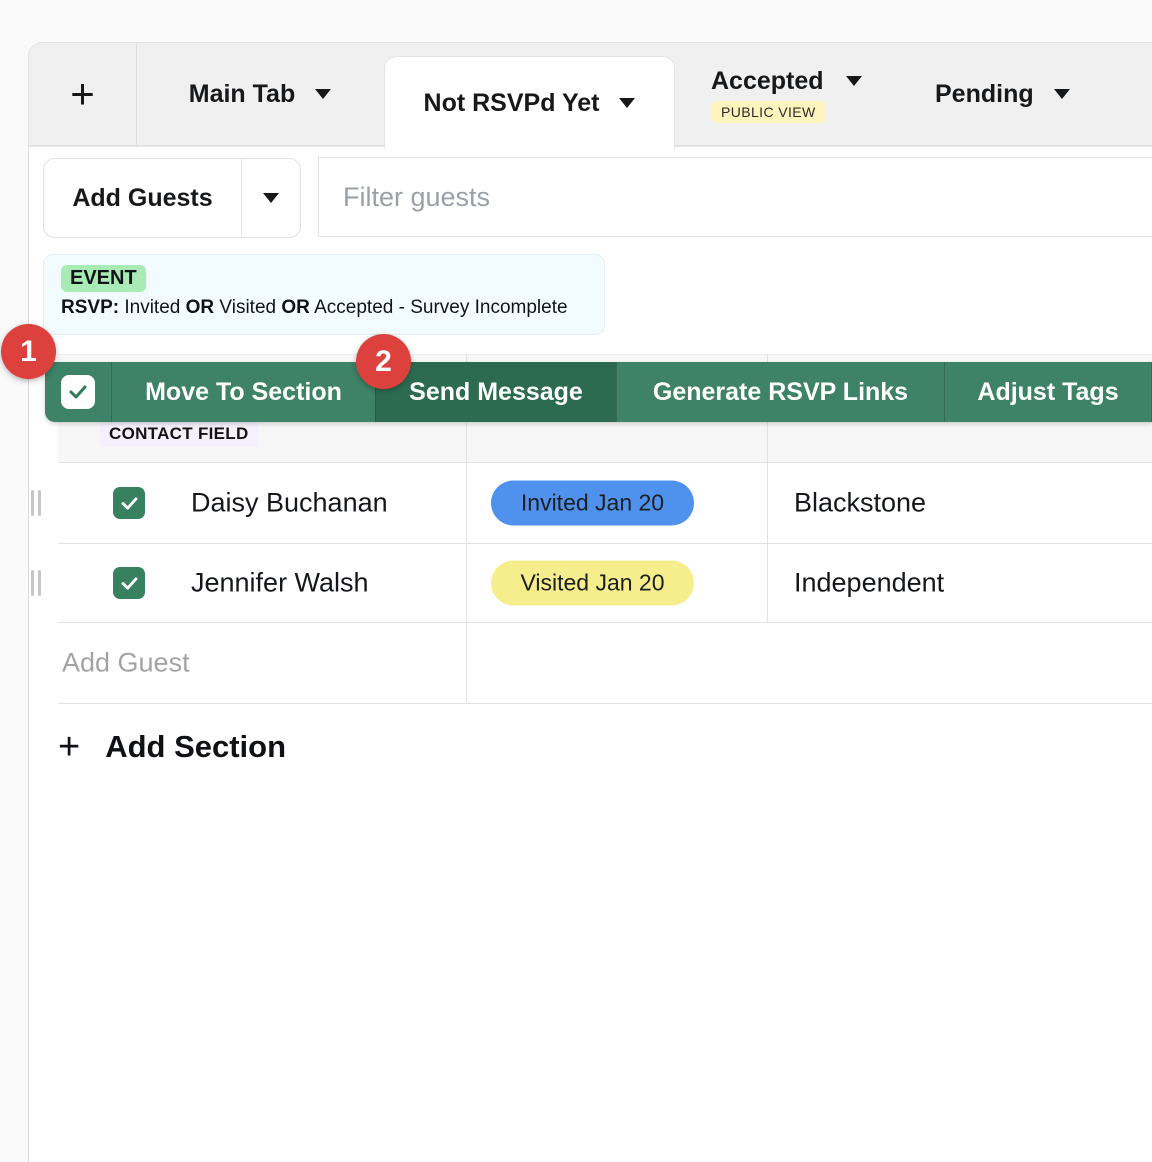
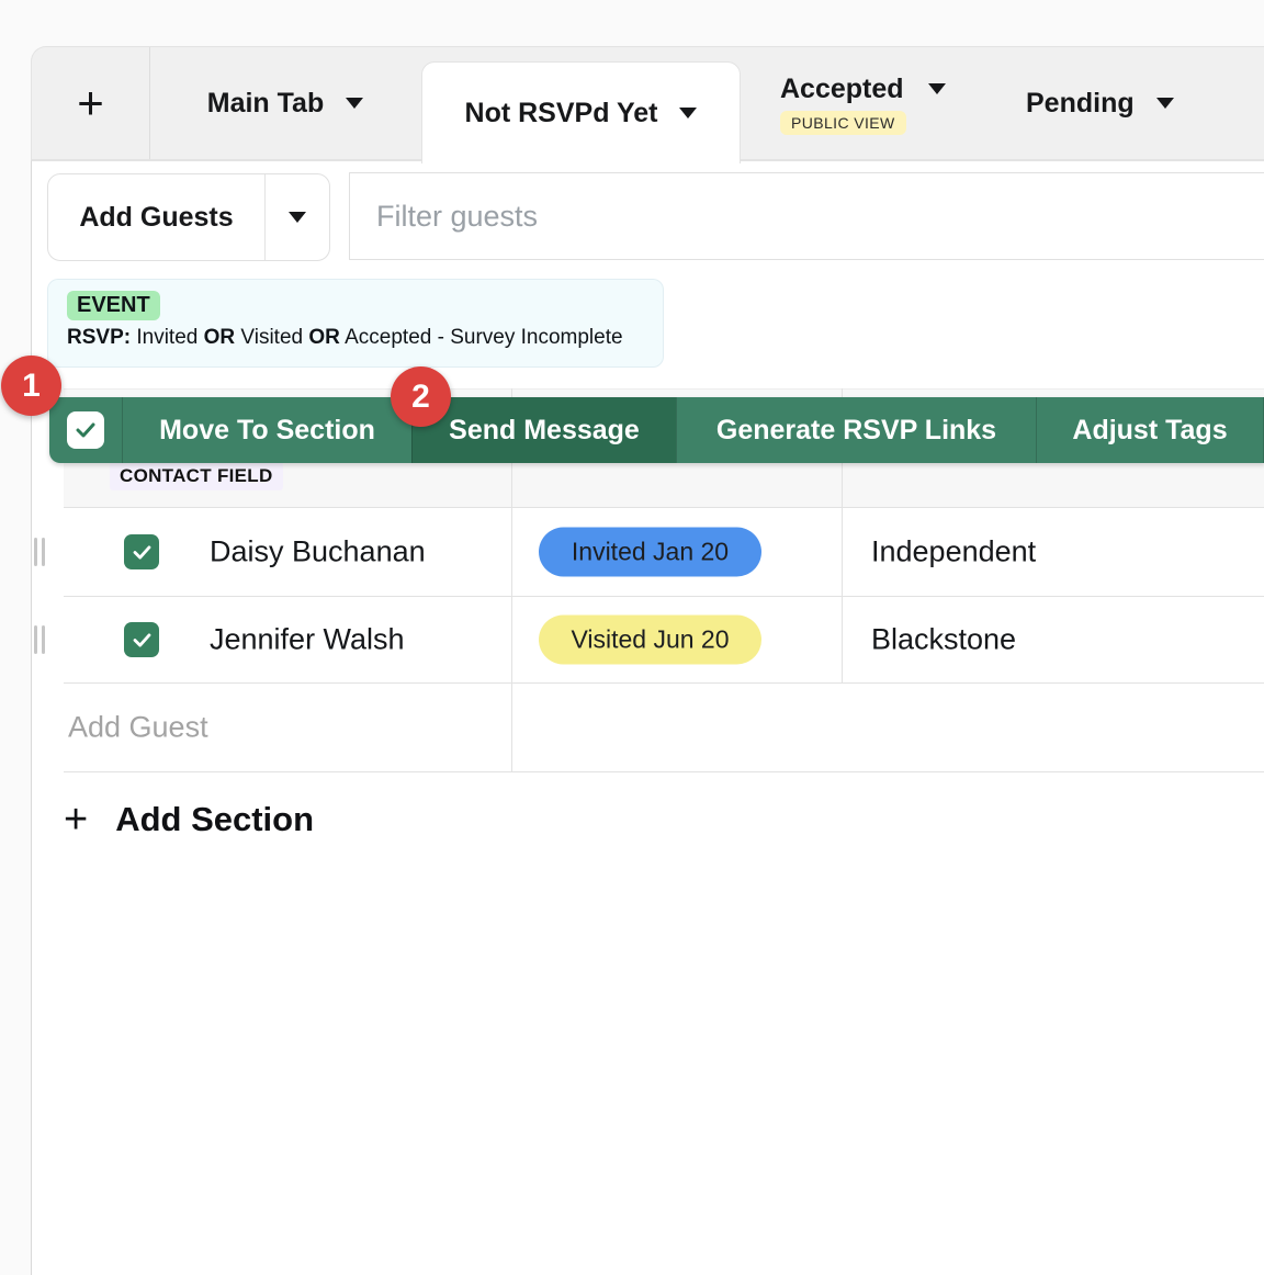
  +
  Main Tab
  Not RSVPd Yet
  Accepted
  PUBLIC VIEW
  Pending
  Add Guests
  Filter guests
  EVENT
  RSVP: Invited OR Visited OR Accepted - Survey Incomplete
  CONTACT FIELD
  Move To Section
  Send Message
  Generate RSVP Links
  Adjust Tags
  Daisy Buchanan
  Invited Jan 20
- Blackstone
+ Independent
  Jennifer Walsh
- Visited Jan 20
+ Visited Jun 20
- Independent
+ Blackstone
  Add Guest
  +
  Add Section
  1
  2
